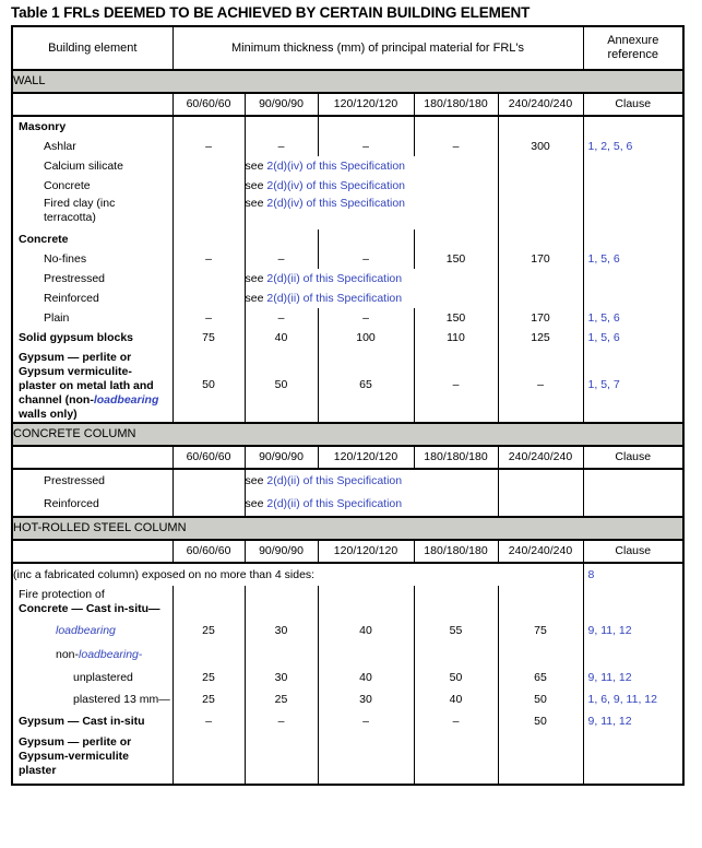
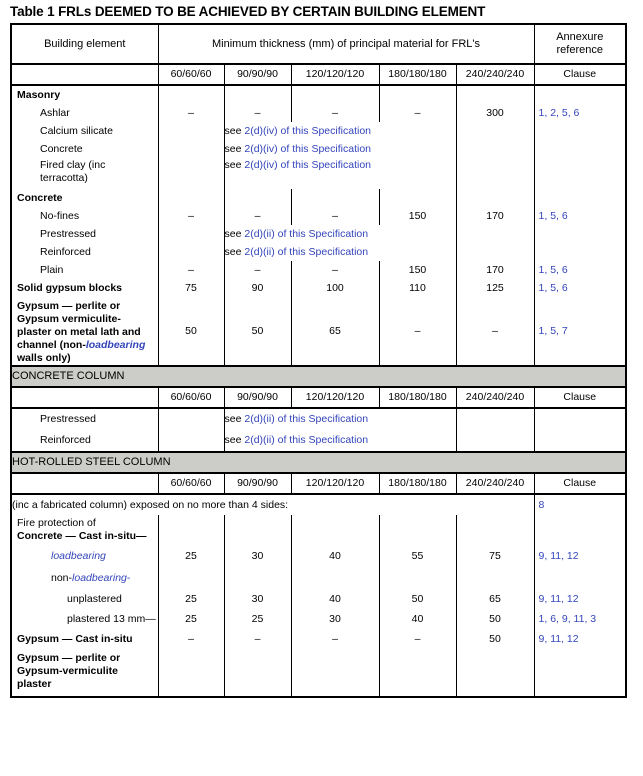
  Table 1 FRLs DEEMED TO BE ACHIEVED BY CERTAIN BUILDING ELEMENT
  Building element	Minimum thickness (mm) of principal material for FRL's	Annexure reference
- WALL
  	60/60/60	90/90/90	120/120/120	180/180/180	240/240/240	Clause
  Masonry
  Ashlar	–	–	–	–	300	1, 2, 5, 6
  Calcium silicate		see 2(d)(iv) of this Specification
  Concrete		see 2(d)(iv) of this Specification
  Fired clay (inc terracotta)		see 2(d)(iv) of this Specification
  Concrete
  No-fines	–	–	–	150	170	1, 5, 6
  Prestressed		see 2(d)(ii) of this Specification
  Reinforced		see 2(d)(ii) of this Specification
  Plain	–	–	–	150	170	1, 5, 6
- Solid gypsum blocks	75	40	100	110	125	1, 5, 6
+ Solid gypsum blocks	75	90	100	110	125	1, 5, 6
  Gypsum — perlite or Gypsum vermiculite- plaster on metal lath and channel (non-loadbearing walls only)	50	50	65	–	–	1, 5, 7
  CONCRETE COLUMN
  	60/60/60	90/90/90	120/120/120	180/180/180	240/240/240	Clause
  Prestressed		see 2(d)(ii) of this Specification
  Reinforced		see 2(d)(ii) of this Specification
  HOT-ROLLED STEEL COLUMN
  	60/60/60	90/90/90	120/120/120	180/180/180	240/240/240	Clause
  (inc a fabricated column) exposed on no more than 4 sides:	8
  Fire protection of Concrete — Cast in-situ—
  loadbearing	25	30	40	55	75	9, 11, 12
  non-loadbearing-
  unplastered	25	30	40	50	65	9, 11, 12
- plastered 13 mm—	25	25	30	40	50	1, 6, 9, 11, 12
+ plastered 13 mm—	25	25	30	40	50	1, 6, 9, 11, 3
  Gypsum — Cast in-situ	–	–	–	–	50	9, 11, 12
  Gypsum — perlite or Gypsum-vermiculite plaster
